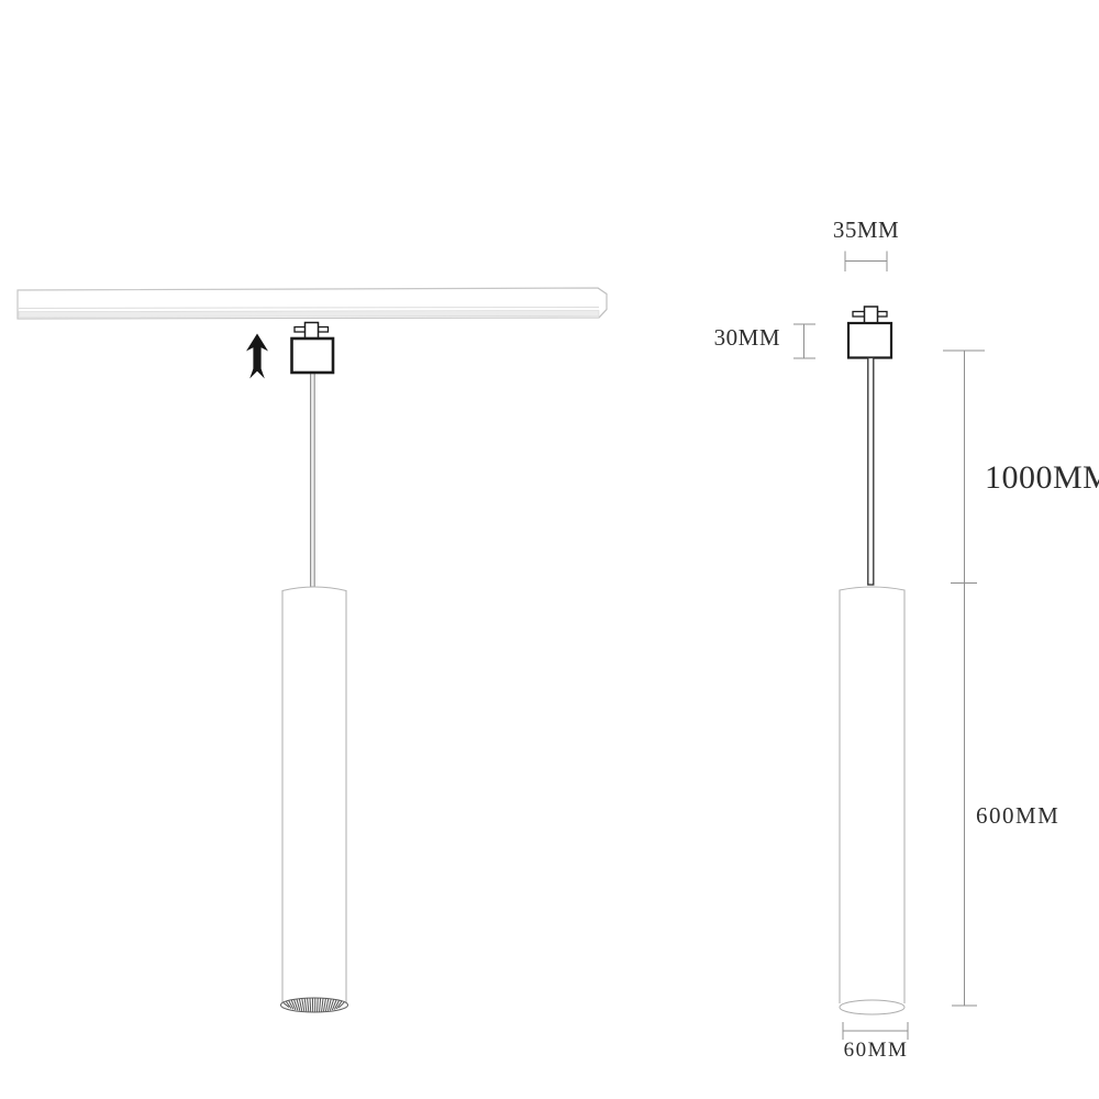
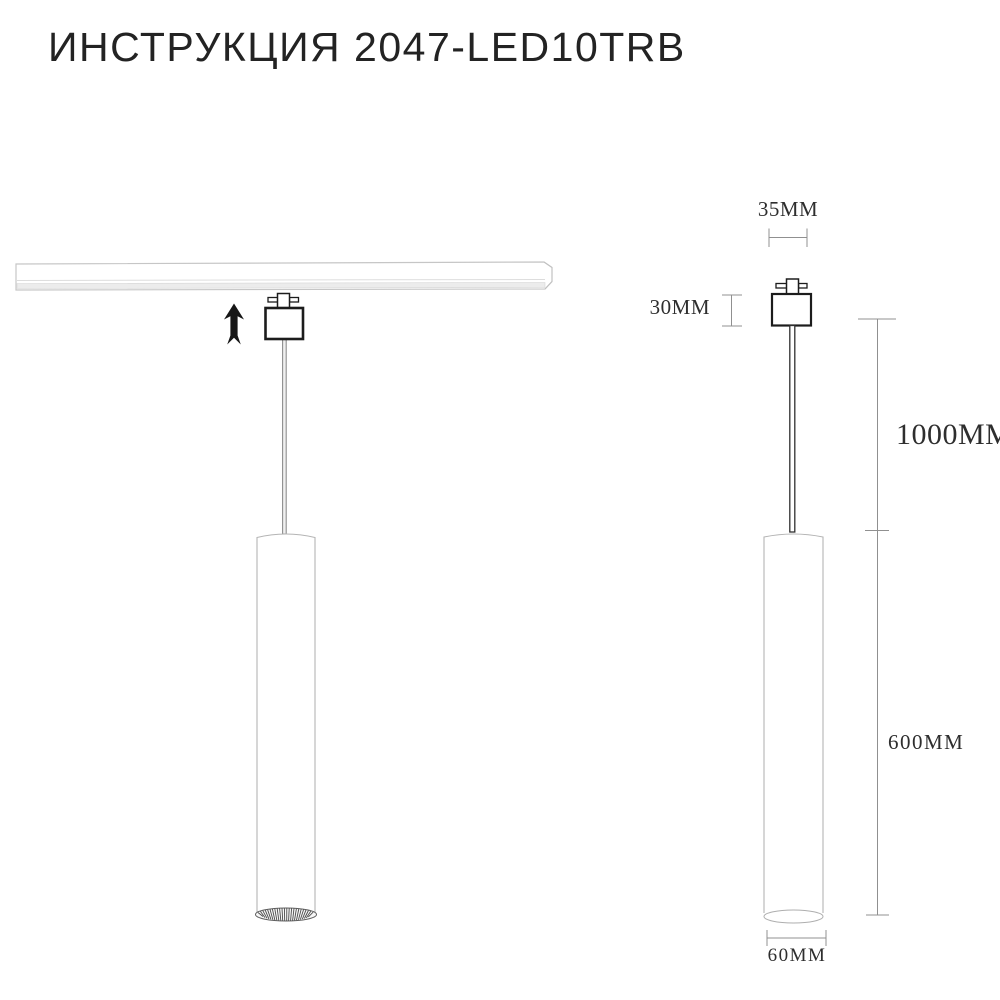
+ ИНСТРУКЦИЯ 2047-LED10TRB
  35MM
  30MM
  1000MM
  600MM
  60MM
